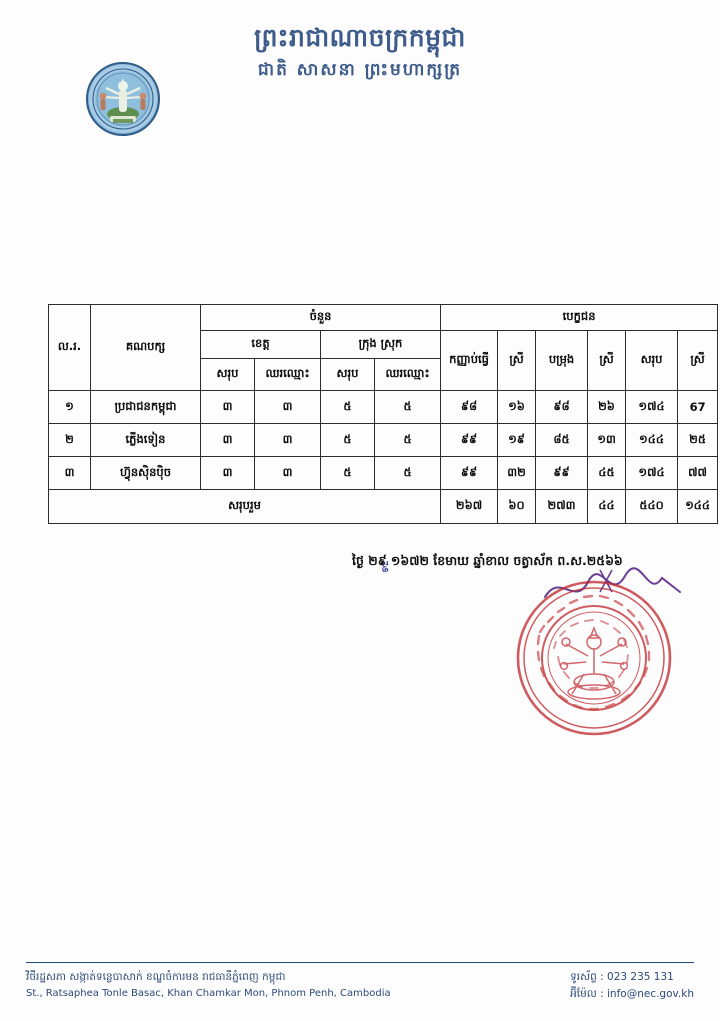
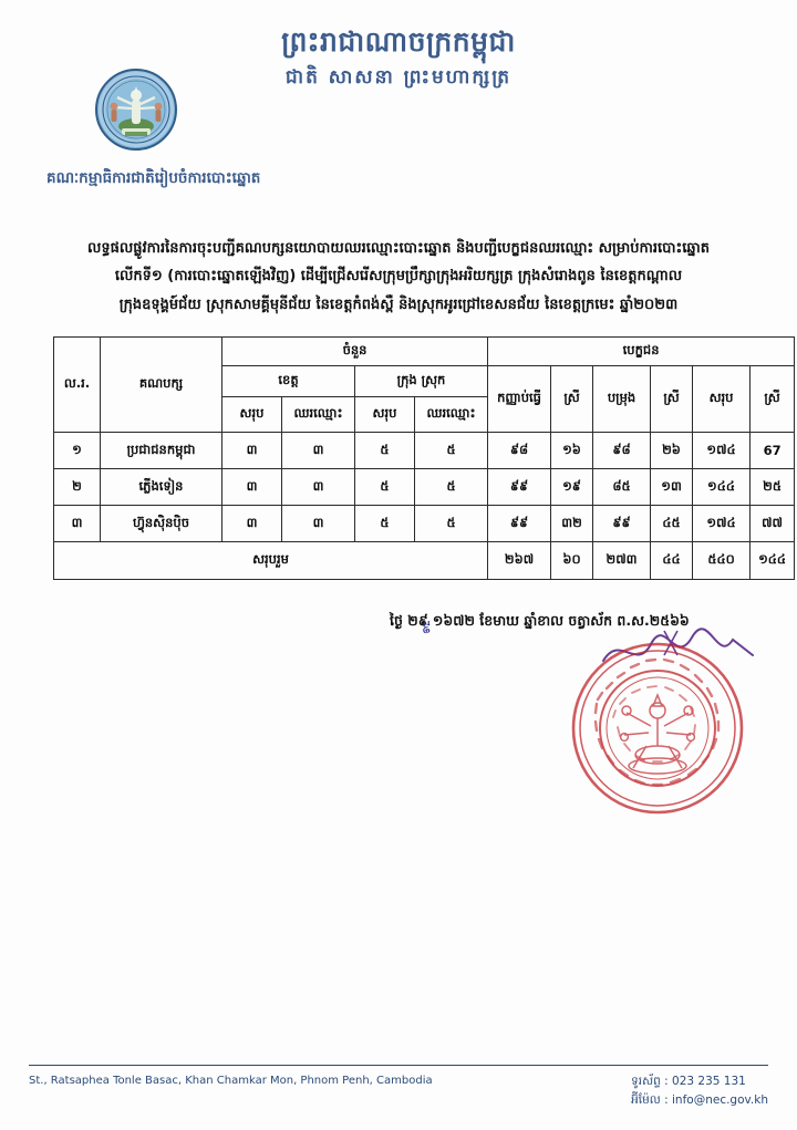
  ព្រះរាជាណាចក្រកម្ពុជា
  ជាតិ សាសនា ព្រះមហាក្សត្រ
+ គណៈកម្មាធិការជាតិរៀបចំការបោះឆ្នោត
+ លទ្ធផលផ្លូវការនៃការចុះបញ្ជីគណបក្សនយោបាយឈរឈ្មោះបោះឆ្នោត និងបញ្ជីបេក្ខជនឈរឈ្មោះ សម្រាប់ការបោះឆ្នោត
+ លើកទី១ (ការបោះឆ្នោតឡើងវិញ) ដើម្បីជ្រើសរើសក្រុមប្រឹក្សាក្រុងអរិយក្សត្រ ក្រុងសំរោងពូន នៃខេត្តកណ្ដាល
+ ក្រុងឧទុង្គម៍ជ័យ ស្រុកសាមគ្គីមុនីជ័យ នៃខេត្តកំពង់ស្ពឺ និងស្រុកអូរជ្រៅខេសនជ័យ នៃខេត្តក្រមេះ ឆ្នាំ២០២៣
  ល.រ.	គណបក្ស	ចំនួន	បេក្ខជន
  ខេត្ត	ក្រុង ស្រុក	កញ្ញាប់ធ្វើ	ស្រី	បម្រុង	ស្រី	សរុប	ស្រី
  សរុប	ឈរឈ្មោះ	សរុប	ឈរឈ្មោះ
  ១	ប្រជាជនកម្ពុជា	៣	៣	៥	៥	៩៨	១៦	៩៨	២៦	១៧៤	67
  ២	ភ្លើងទៀន	៣	៣	៥	៥	៩៩	១៩	៨៥	១៣	១៤៤	២៥
  ៣	ហ៊្វុនស៊ិនប៉ិច	៣	៣	៥	៥	៩៩	៣២	៩៩	៤៥	១៧៤	៧៧
  សរុបរួម	២៦៧	៦០	២៧៣	៤៤	៥៤០	១៤៤
  ថ្ងៃ ២៩ ១៦៧២ ខែមាឃ ឆ្នាំខាល ចត្វាស័ក ព.ស.២៥៦៦
- វិថីរដ្ឋសភា សង្កាត់ទន្លេបាសាក់ ខណ្ឌចំការមន រាជធានីភ្នំពេញ កម្ពុជា
  St., Ratsaphea Tonle Basac, Khan Chamkar Mon, Phnom Penh, Cambodia
  ទូរស័ព្ទ : 023 235 131
  អ៊ីម៉ែល : info@nec.gov.kh
